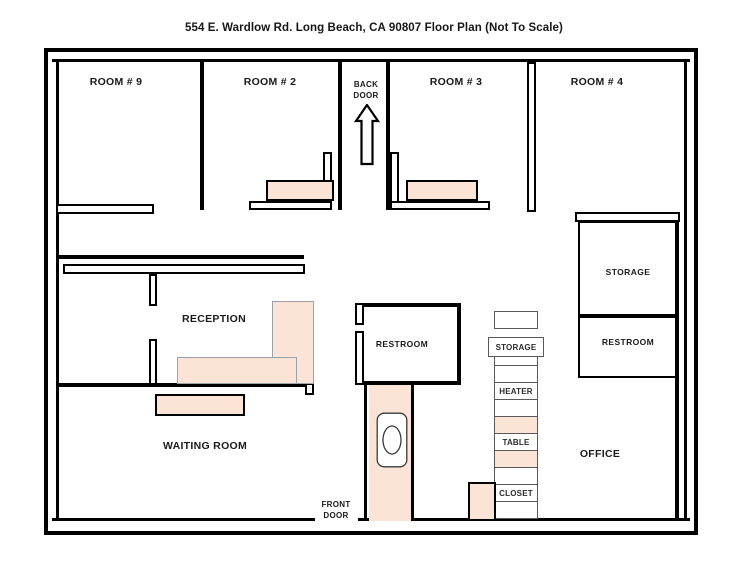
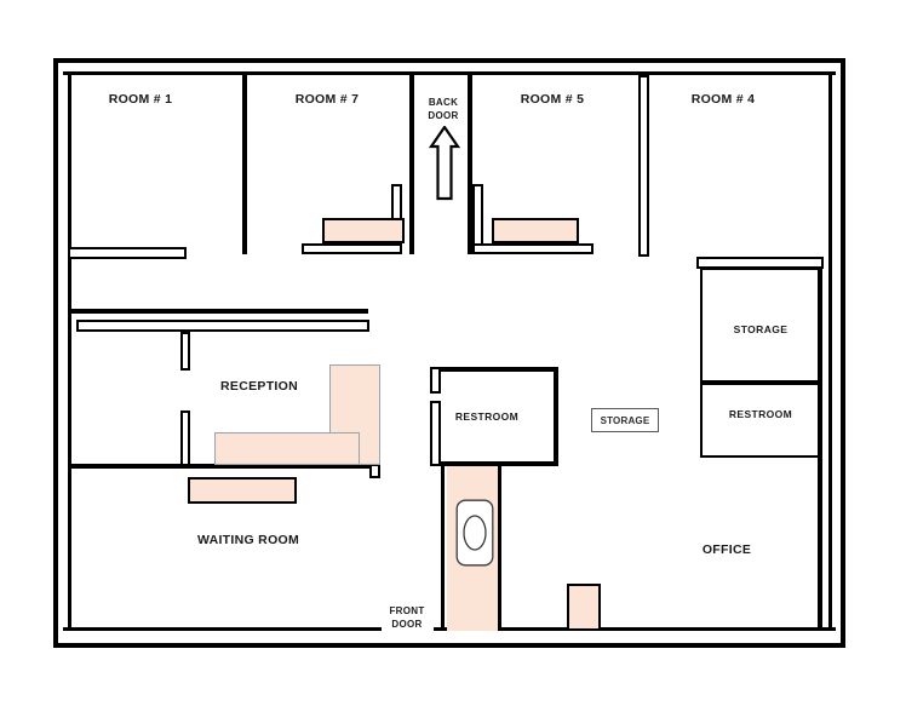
- 554 E. Wardlow Rd. Long Beach, CA 90807 Floor Plan (Not To Scale)
- ROOM # 9
+ ROOM # 1
- ROOM # 2
+ ROOM # 7
- ROOM # 3
+ ROOM # 5
  ROOM # 4
  BACK
  DOOR
  STORAGE
  RESTROOM
  OFFICE
  RECEPTION
  WAITING ROOM
  RESTROOM
- HEATER
- TABLE
- CLOSET
  STORAGE
  FRONT
  DOOR
